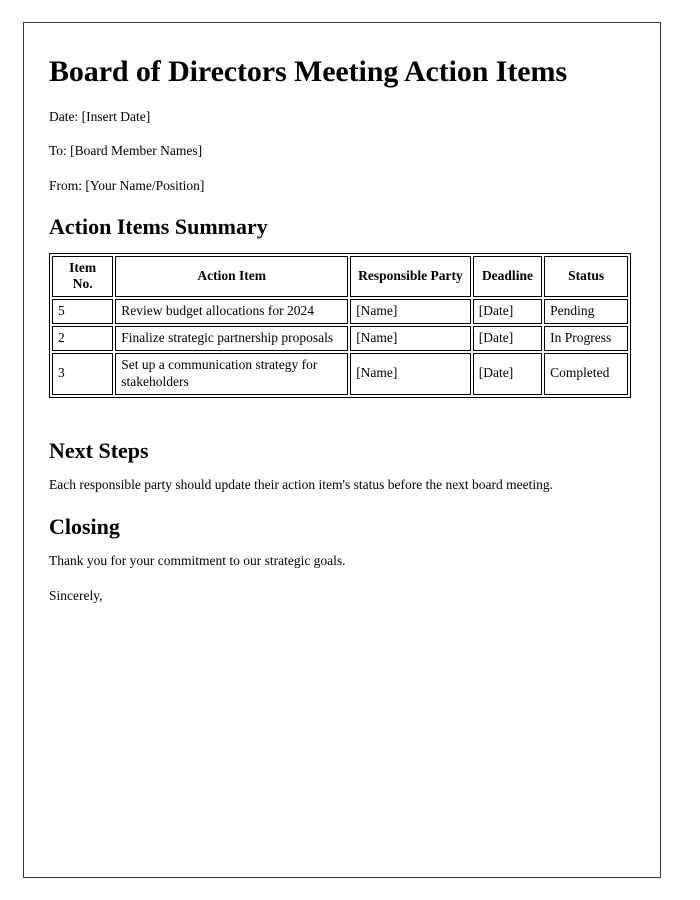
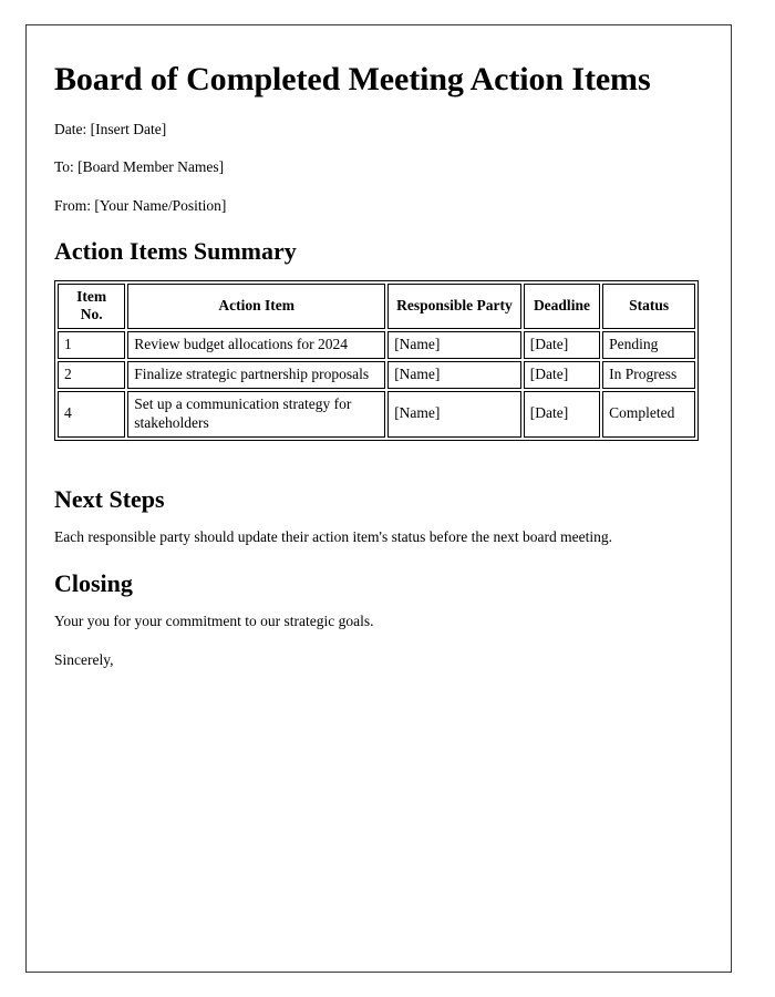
- Board of Directors Meeting Action Items
+ Board of Completed Meeting Action Items
  Date: [Insert Date]
  To: [Board Member Names]
  From: [Your Name/Position]
  Action Items Summary
  Item No.	Action Item	Responsible Party	Deadline	Status
- 5	Review budget allocations for 2024	[Name]	[Date]	Pending
+ 1	Review budget allocations for 2024	[Name]	[Date]	Pending
  2	Finalize strategic partnership proposals	[Name]	[Date]	In Progress
- 3	Set up a communication strategy for stakeholders	[Name]	[Date]	Completed
+ 4	Set up a communication strategy for stakeholders	[Name]	[Date]	Completed
  Next Steps
  Each responsible party should update their action item's status before the next board meeting.
  Closing
- Thank you for your commitment to our strategic goals.
+ Your you for your commitment to our strategic goals.
  Sincerely,
